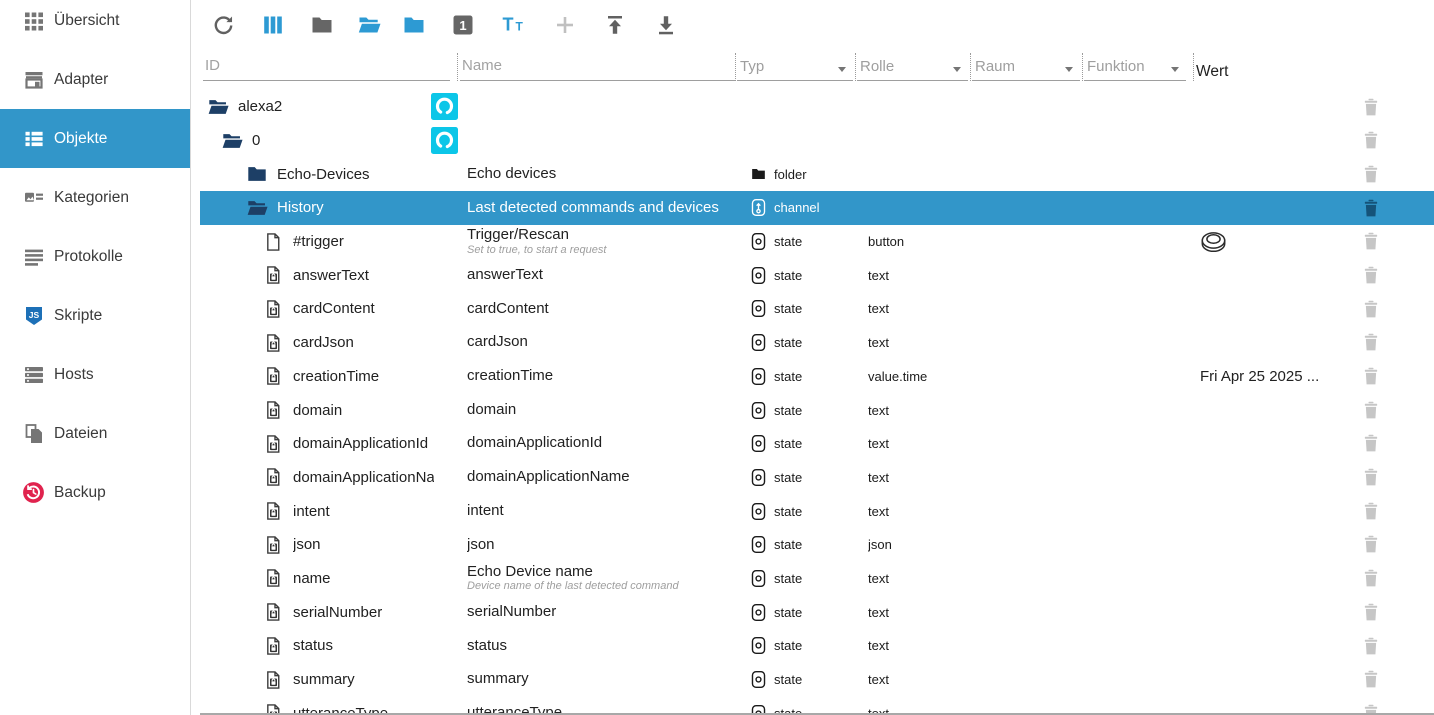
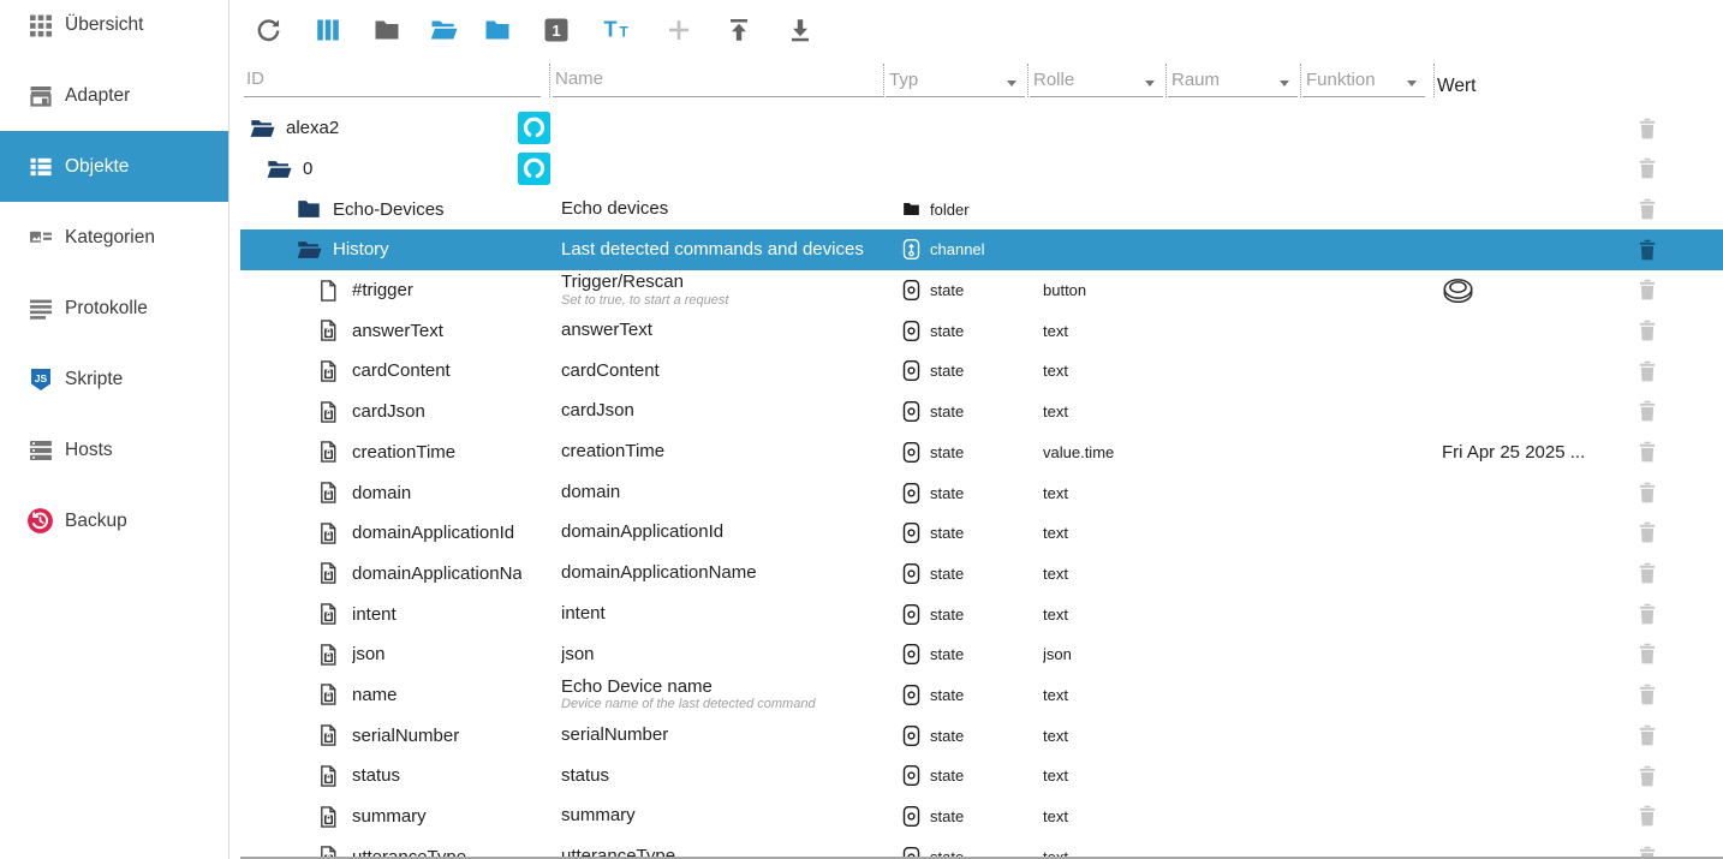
  Übersicht
  Adapter
  Objekte
  Kategorien
  Protokolle
  JS
  Skripte
  Hosts
- Dateien
  Backup
  1
  T
  T
  ID
  Name
  Typ
  Rolle
  Raum
  Funktion
  Wert
  alexa2
  0
  Echo-Devices
  Echo devices
  folder
  History
  Last detected commands and devices
  channel
  #trigger
  Trigger/Rescan
  Set to true, to start a request
  state
  button
  answerText
  answerText
  state
  text
  cardContent
  cardContent
  state
  text
  cardJson
  cardJson
  state
  text
  creationTime
  creationTime
  state
  value.time
  Fri Apr 25 2025 ...
  domain
  domain
  state
  text
  domainApplicationId
  domainApplicationId
  state
  text
  domainApplicationNa
  domainApplicationName
  state
  text
  intent
  intent
  state
  text
  json
  json
  state
  json
  name
  Echo Device name
  Device name of the last detected command
  state
  text
  serialNumber
  serialNumber
  state
  text
  status
  status
  state
  text
  summary
  summary
  state
  text
  utteranceType
